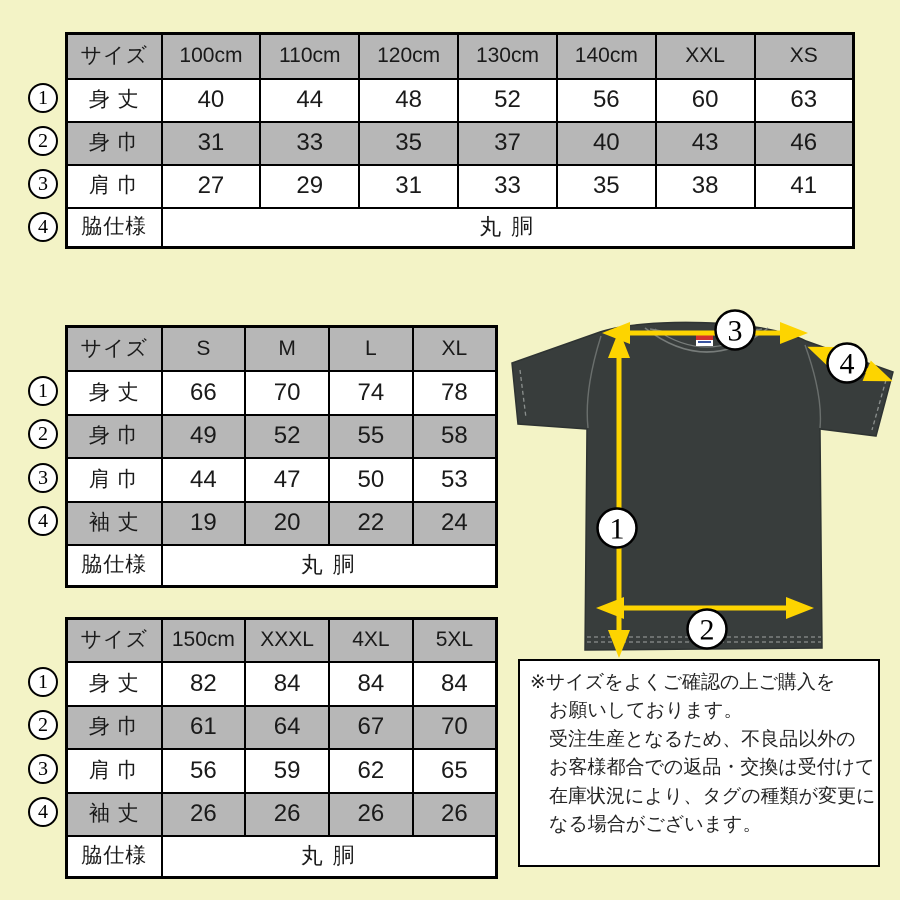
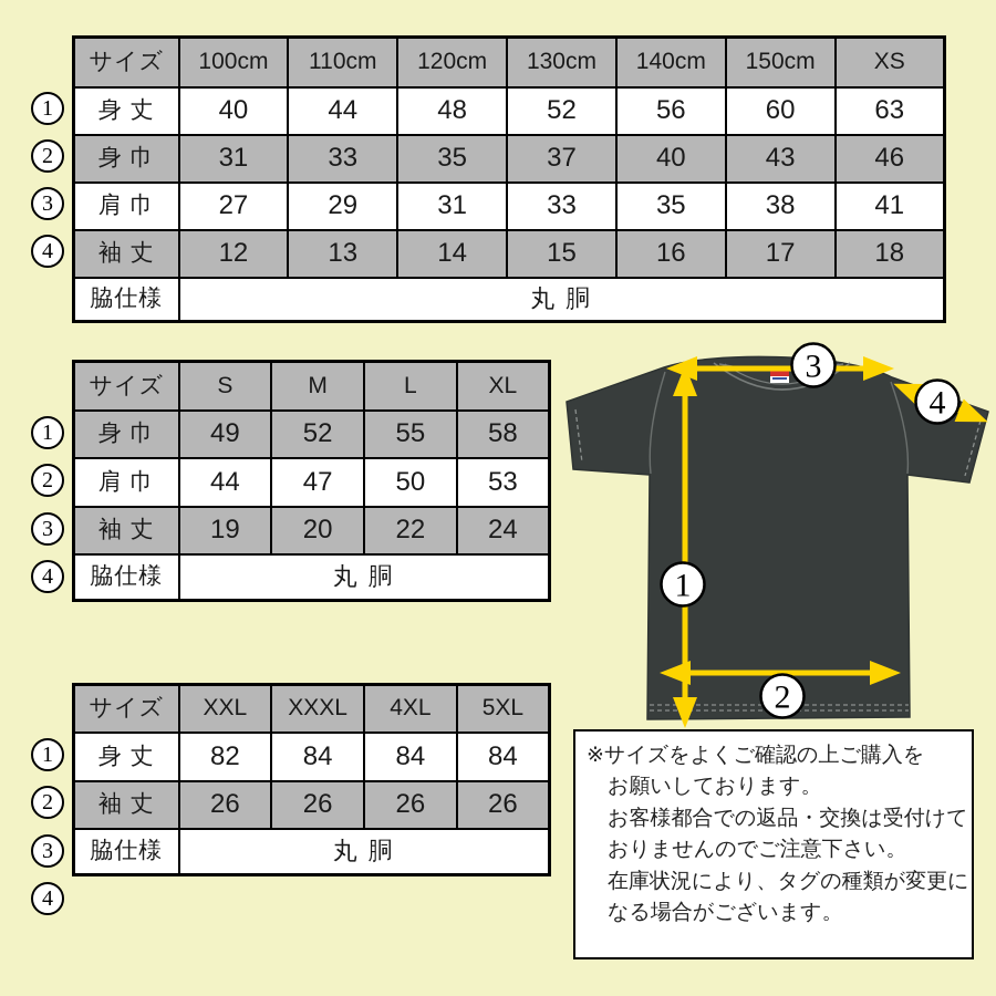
- サイズ	100cm	110cm	120cm	130cm	140cm	XXL	XS
+ サイズ	100cm	110cm	120cm	130cm	140cm	150cm	XS
  身 丈	40	44	48	52	56	60	63
  身 巾	31	33	35	37	40	43	46
  肩 巾	27	29	31	33	35	38	41
+ 袖 丈	12	13	14	15	16	17	18
  脇仕様	丸 胴
  サイズ	S	M	L	XL
- 身 丈	66	70	74	78
  身 巾	49	52	55	58
  肩 巾	44	47	50	53
  袖 丈	19	20	22	24
  脇仕様	丸 胴
- サイズ	150cm	XXXL	4XL	5XL
+ サイズ	XXL	XXXL	4XL	5XL
  身 丈	82	84	84	84
- 身 巾	61	64	67	70
- 肩 巾	56	59	62	65
  袖 丈	26	26	26	26
  脇仕様	丸 胴
  1
  2
  3
  4
  1
  2
  3
  4
  1
  2
  3
  4
  3
  4
  1
  2
  ※サイズをよくご確認の上ご購入を
  お願いしております。
- 受注生産となるため、不良品以外の
  お客様都合での返品・交換は受付けて
+ おりませんのでご注意下さい。
  在庫状況により、タグの種類が変更に
  なる場合がございます。
